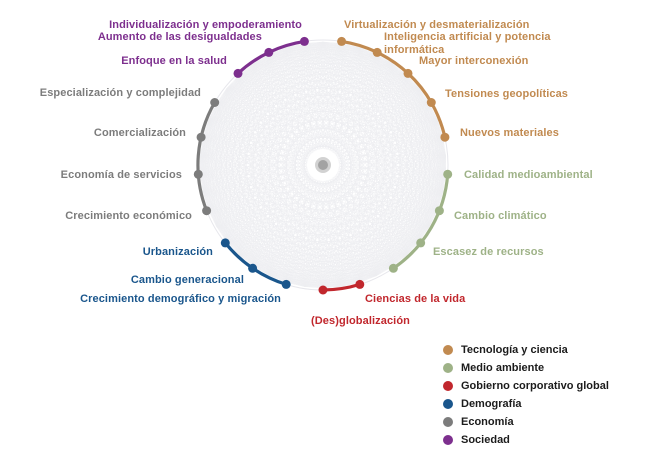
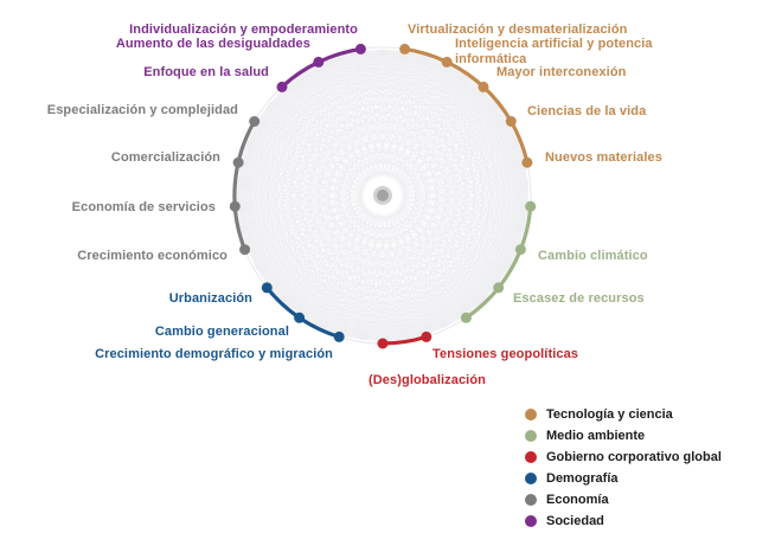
  Virtualización y desmaterialización
  Inteligencia artificial y potencia informática
  Mayor interconexión
- Tensiones geopolíticas
+ Ciencias de la vida
  Nuevos materiales
- Calidad medioambiental
  Cambio climático
  Escasez de recursos
- Ciencias de la vida
+ Tensiones geopolíticas
  (Des)globalización
  Crecimiento demográfico y migración
  Cambio generacional
  Urbanización
  Crecimiento económico
  Economía de servicios
  Comercialización
  Especialización y complejidad
  Enfoque en la salud
  Aumento de las desigualdades
  Individualización y empoderamiento
  Tecnología y ciencia
  Medio ambiente
  Gobierno corporativo global
  Demografía
  Economía
  Sociedad
